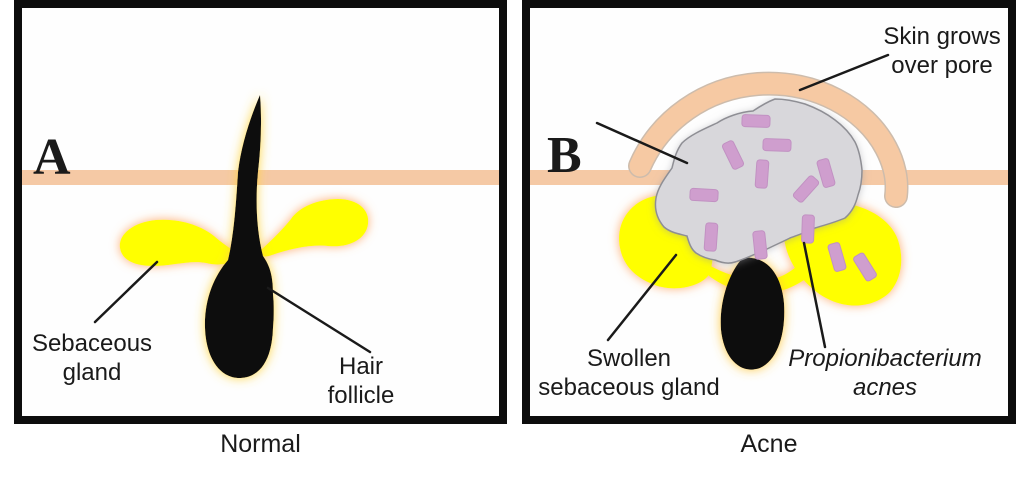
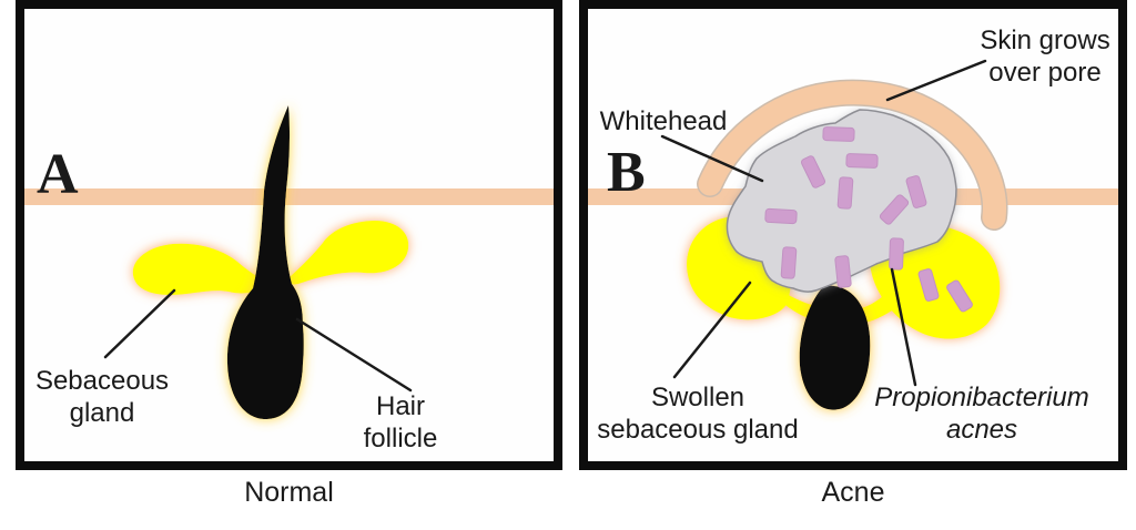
  A
  Sebaceous gland
  Hair follicle
  B
  Skin grows over pore
+ Whitehead
  Swollen sebaceous gland
  Propionibacterium acnes
  Normal
  Acne
